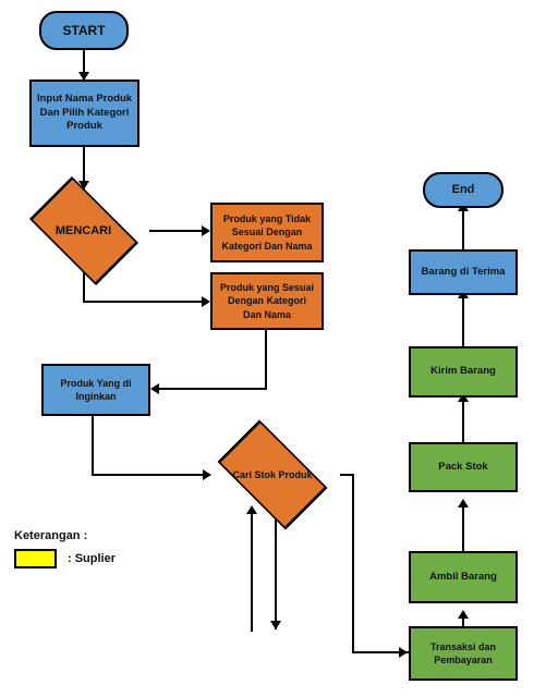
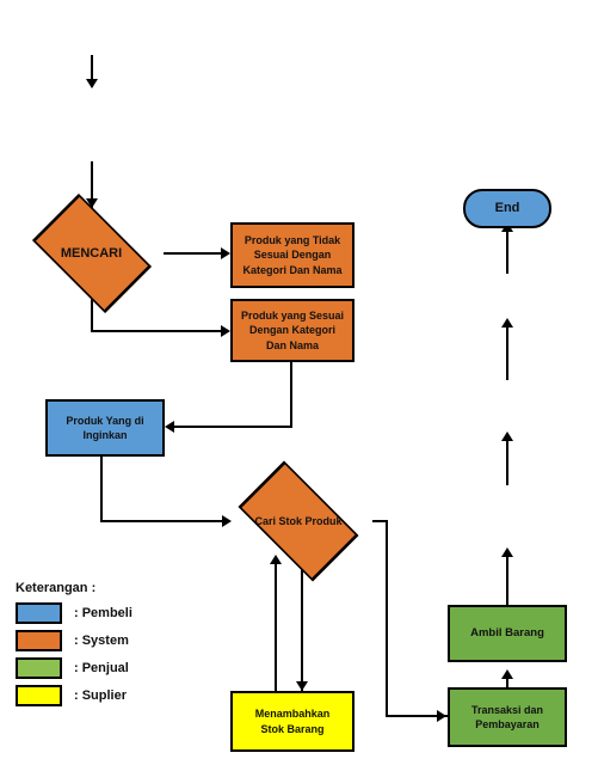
- START
- Input Nama Produk
- Dan Pilih Kategori
- Produk
  MENCARI
  Produk yang Tidak
  Sesuai Dengan
  Kategori Dan Nama
  Produk yang Sesuai
  Dengan Kategori
  Dan Nama
  Produk Yang di
  Inginkan
  Cari Stok Produk
+ Menambahkan
+ Stok Barang
  Transaksi dan
  Pembayaran
  Ambil Barang
- Pack Stok
- Kirim Barang
- Barang di Terima
  End
  Keterangan :
+ : Pembeli
+ : System
+ : Penjual
  : Suplier
